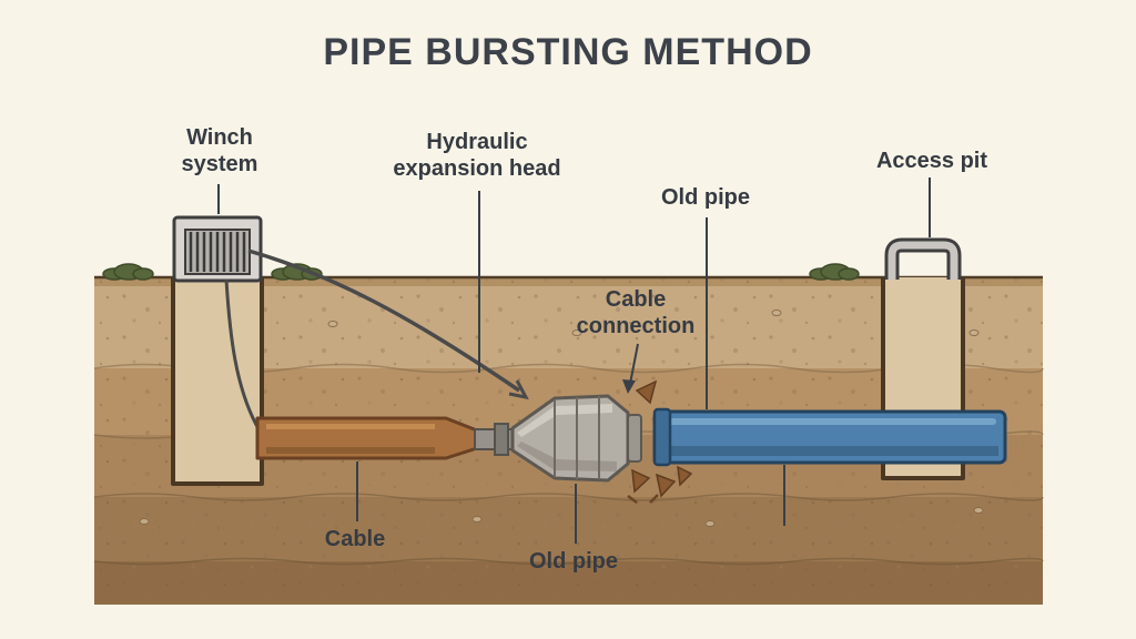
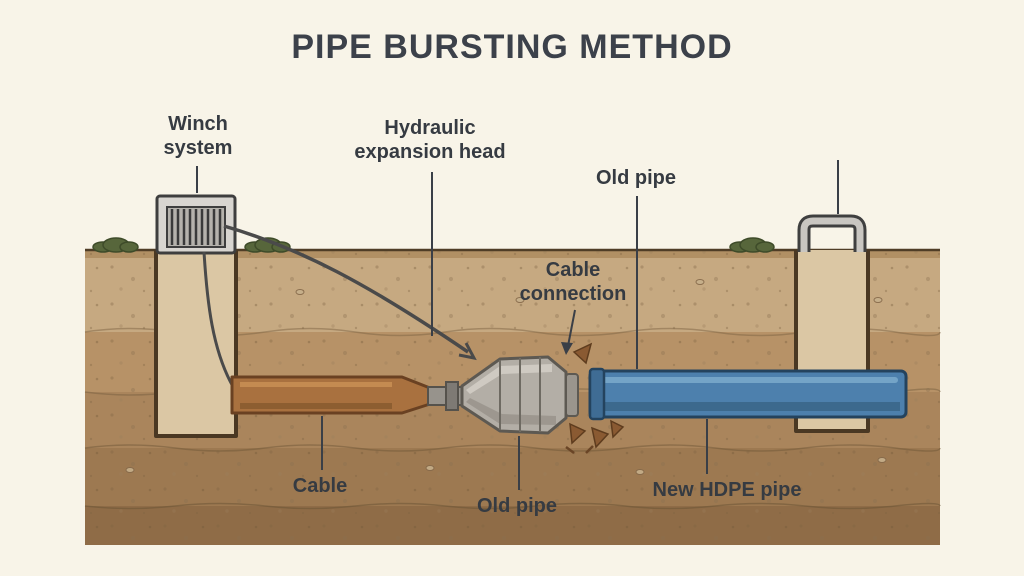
  PIPE BURSTING METHOD
  Winch
  system
  Hydraulic
  expansion head
  Old pipe
- Access pit
  Cable
  connection
  Cable
  Old pipe
+ New HDPE pipe
